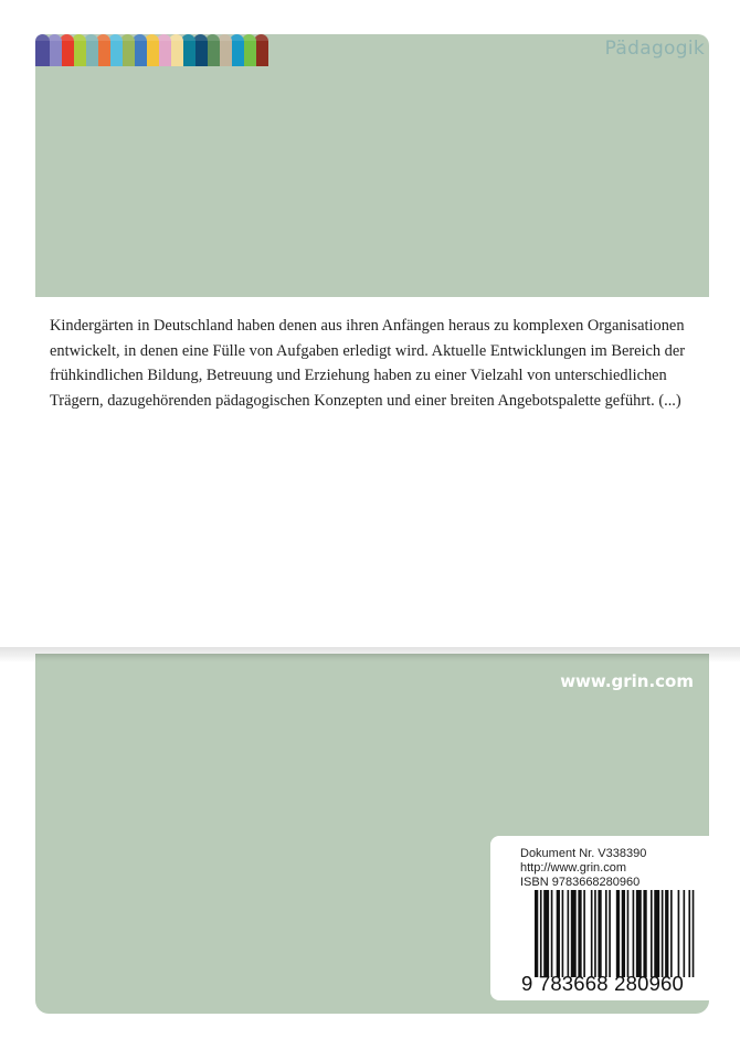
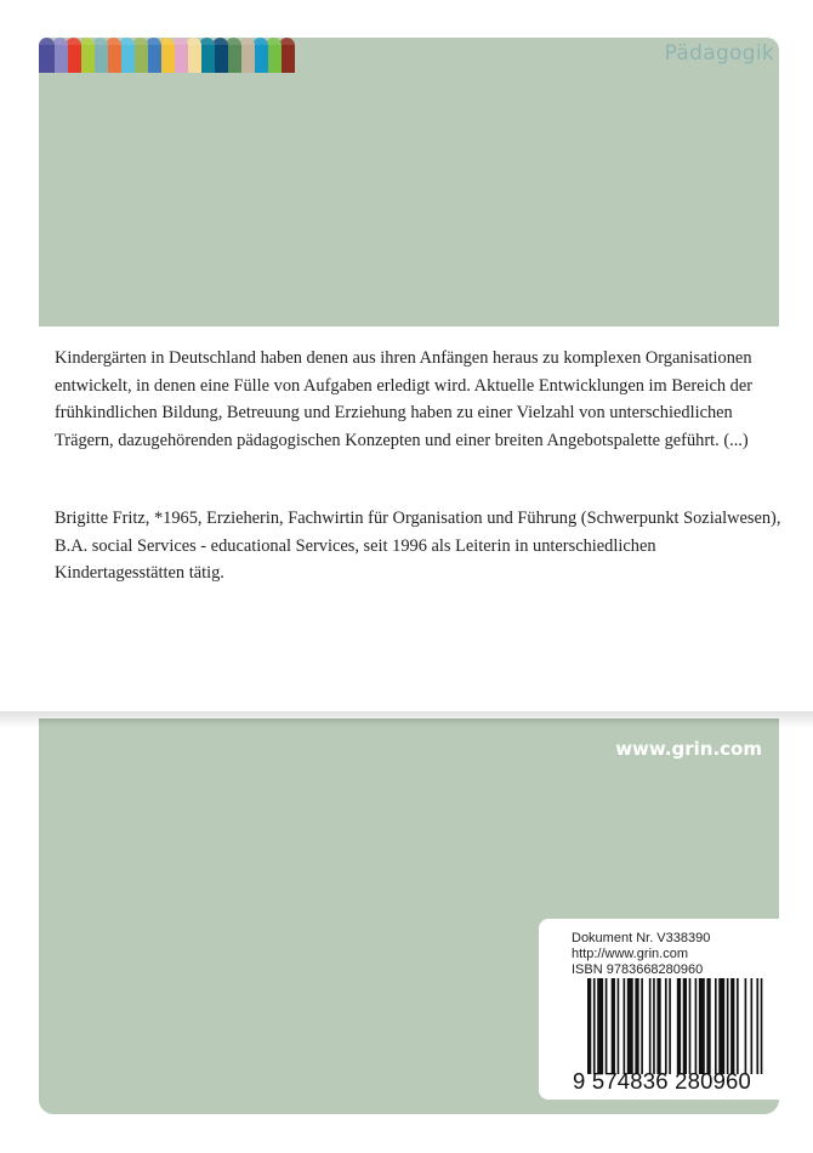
  Pädagogik
  Kindergärten in Deutschland haben denen aus ihren Anfängen heraus zu komplexen Organisationen entwickelt, in denen eine Fülle von Aufgaben erledigt wird. Aktuelle Entwicklungen im Bereich der frühkindlichen Bildung, Betreuung und Erziehung haben zu einer Vielzahl von unterschiedlichen Trägern, dazugehörenden pädagogischen Konzepten und einer breiten Angebotspalette geführt. (...)
+ Brigitte Fritz, *1965, Erzieherin, Fachwirtin für Organisation und Führung (Schwerpunkt Sozialwesen), B.A. social Services - educational Services, seit 1996 als Leiterin in unterschiedlichen Kindertagesstätten tätig.
  www.grin.com
  Dokument Nr. V338390
  http://www.grin.com
  ISBN 9783668280960
- 9 783668 280960
+ 9 574836 280960
